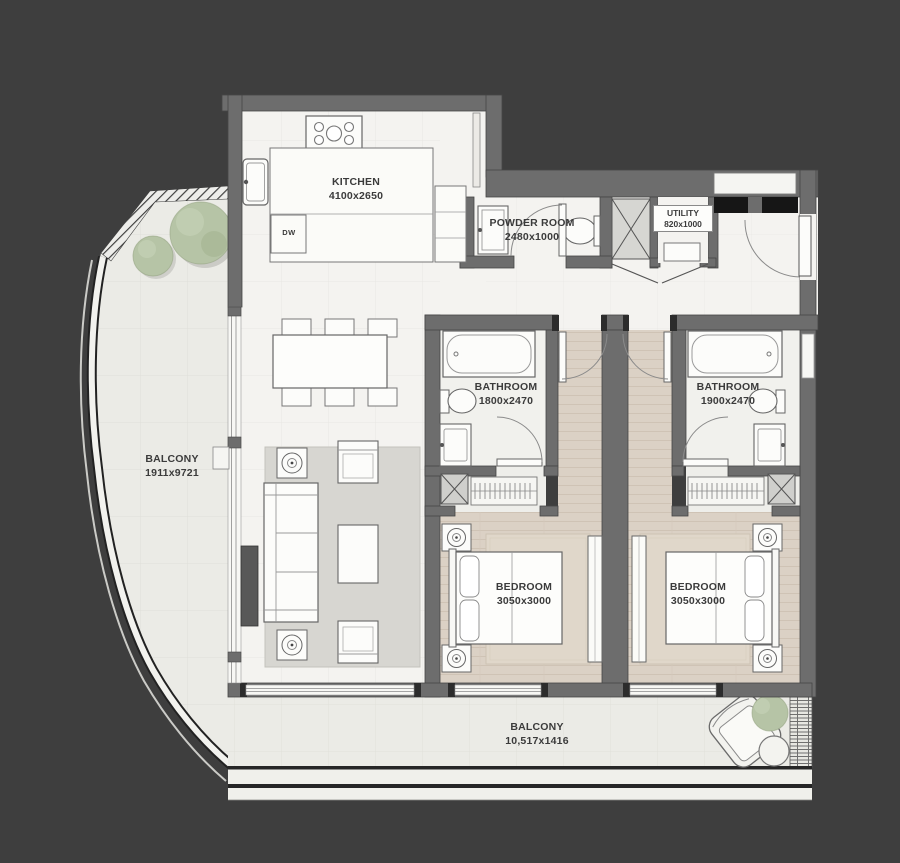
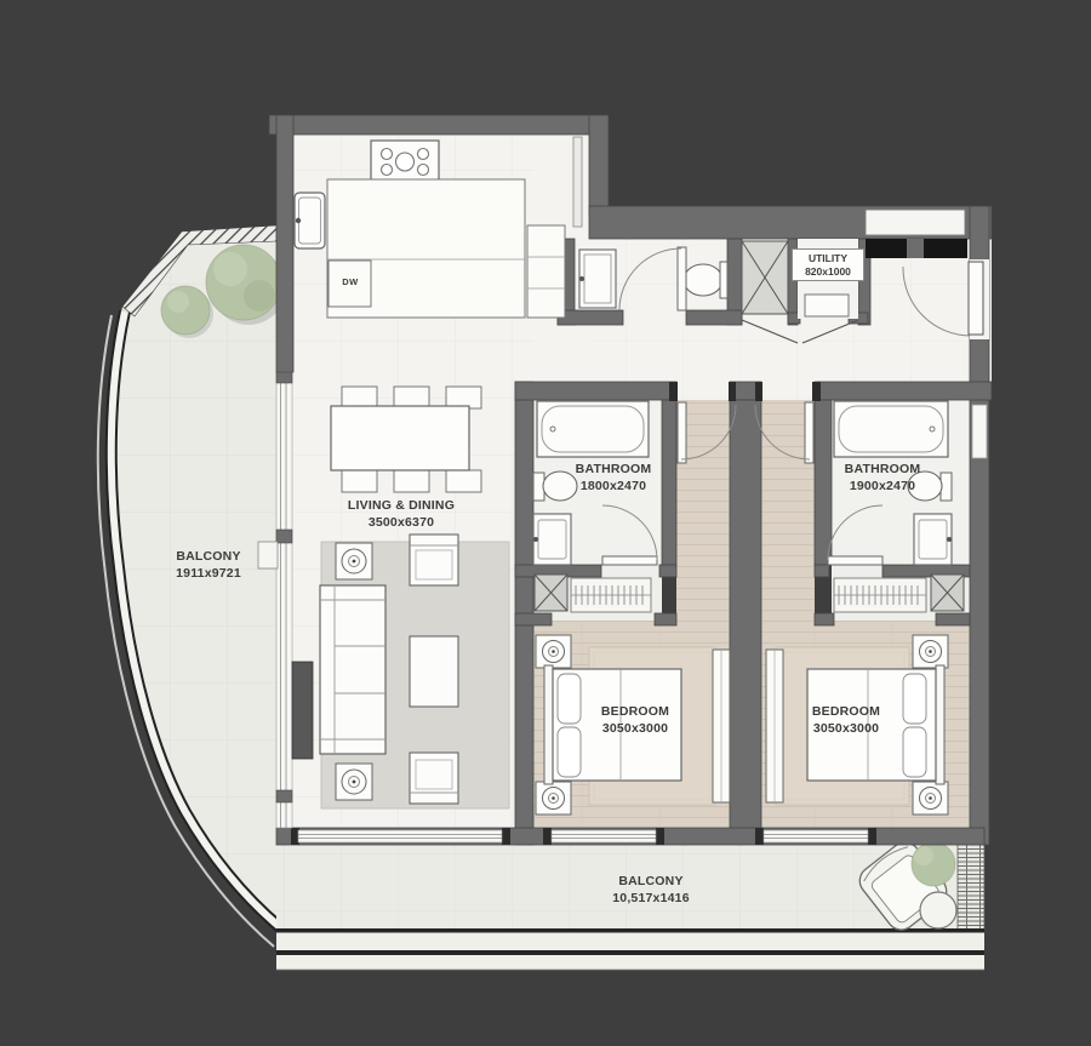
- KITCHEN
- 4100x2650
- POWDER ROOM
- 2480x1000
  UTILITY
  820x1000
  BATHROOM
  1800x2470
  BATHROOM
  1900x2470
+ LIVING & DINING
+ 3500x6370
  BALCONY
  1911x9721
  BEDROOM
  3050x3000
  BEDROOM
  3050x3000
  BALCONY
  10,517x1416
  DW
